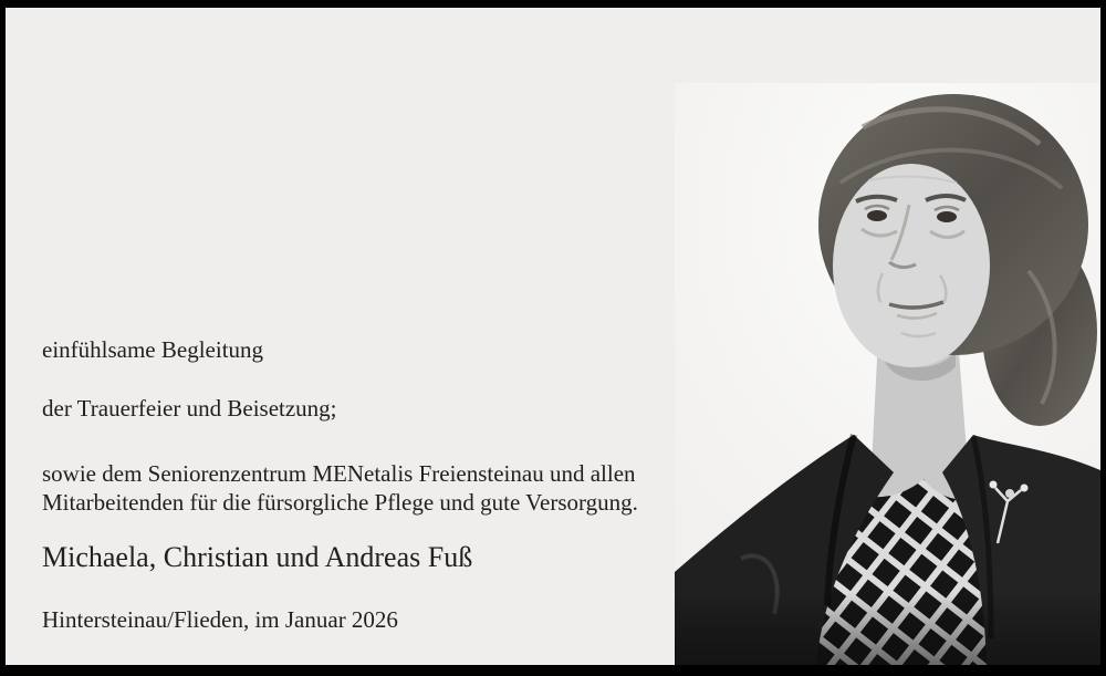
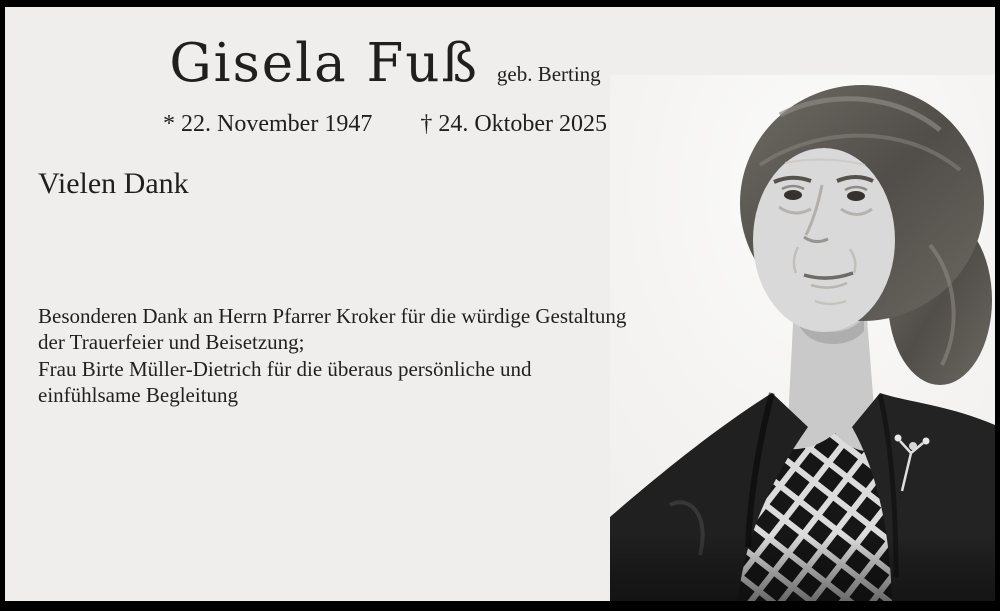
+ Gisela Fuß geb. Berting
+ * 22. November 1947 † 24. Oktober 2025
+ Vielen Dank
+ Besonderen Dank an Herrn Pfarrer Kroker für die würdige Gestaltung
- einfühlsame Begleitung
+ der Trauerfeier und Beisetzung;
+ Frau Birte Müller-Dietrich für die überaus persönliche und
- der Trauerfeier und Beisetzung;
+ einfühlsame Begleitung
- sowie dem Seniorenzentrum MENetalis Freiensteinau und allen
- Mitarbeitenden für die fürsorgliche Pflege und gute Versorgung.
- Michaela, Christian und Andreas Fuß
- Hintersteinau/Flieden, im Januar 2026
